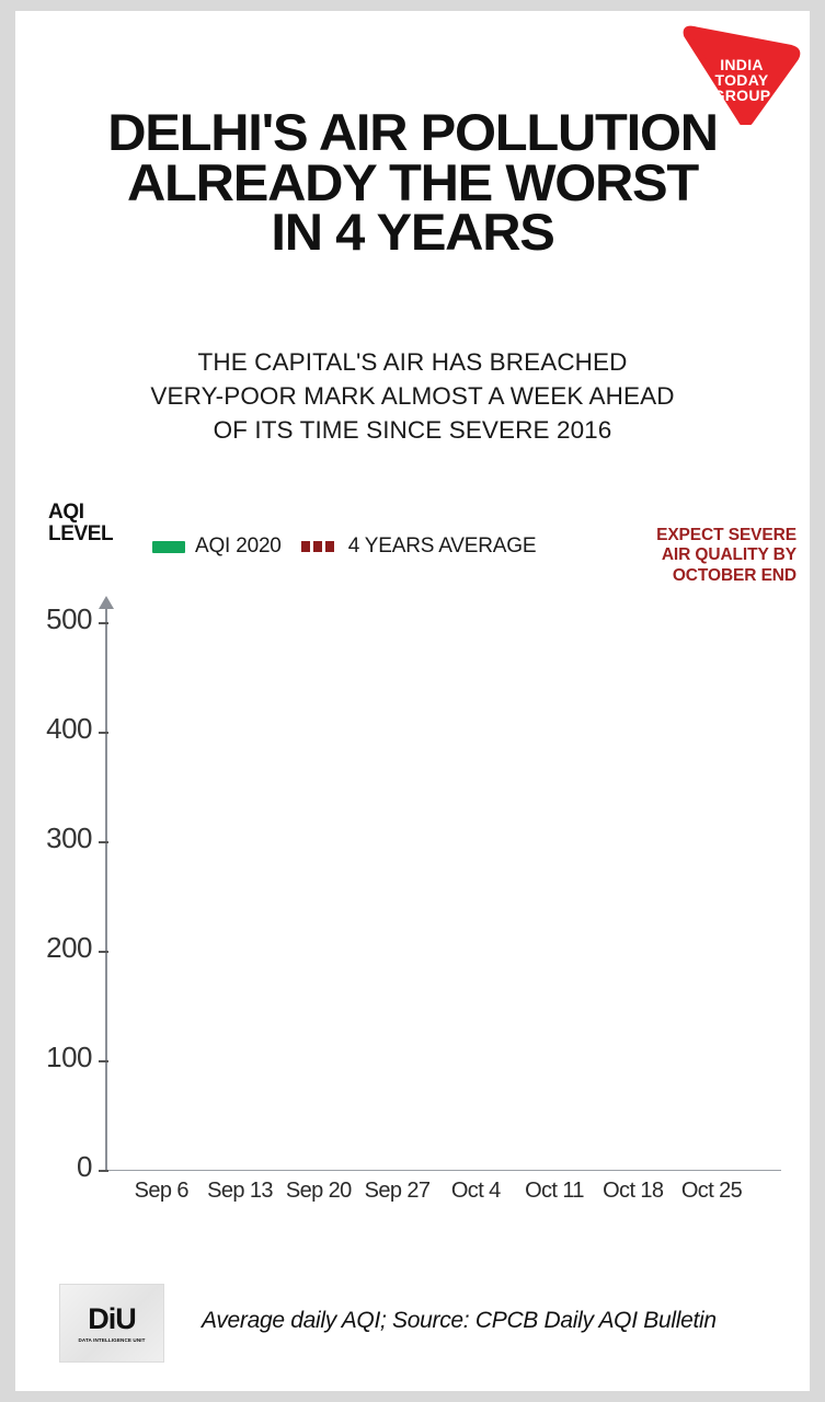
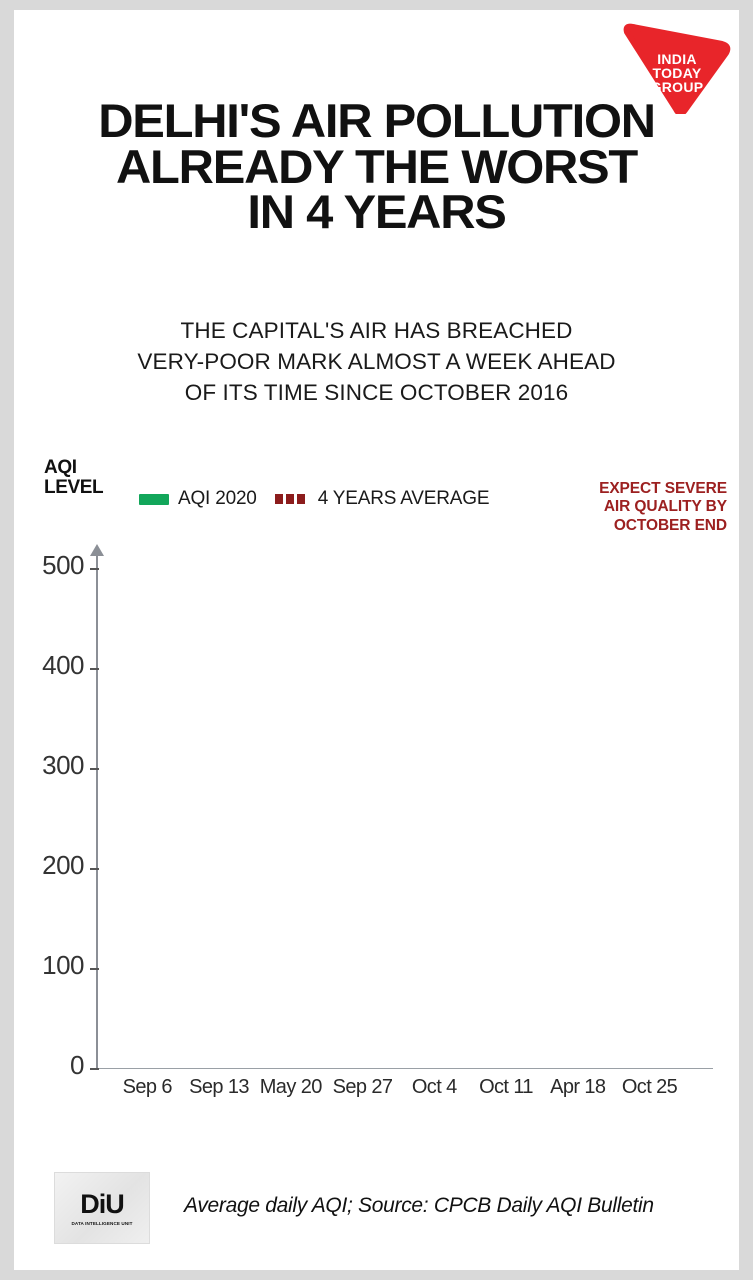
  INDIA
  TODAY
  GROUP
  DELHI'S AIR POLLUTION
  ALREADY THE WORST
  IN 4 YEARS
  THE CAPITAL'S AIR HAS BREACHED
  VERY-POOR MARK ALMOST A WEEK AHEAD
- OF ITS TIME SINCE SEVERE 2016
+ OF ITS TIME SINCE OCTOBER 2016
  AQI
  LEVEL
  AQI 2020
  4 YEARS AVERAGE
  EXPECT SEVERE
  AIR QUALITY BY
  OCTOBER END
  0
  100
  200
  300
  400
  500
  Sep 6
  Sep 13
- Sep 20
+ May 20
  Sep 27
  Oct 4
  Oct 11
- Oct 18
+ Apr 18
  Oct 25
  DiU
  Average daily AQI; Source: CPCB Daily AQI Bulletin
